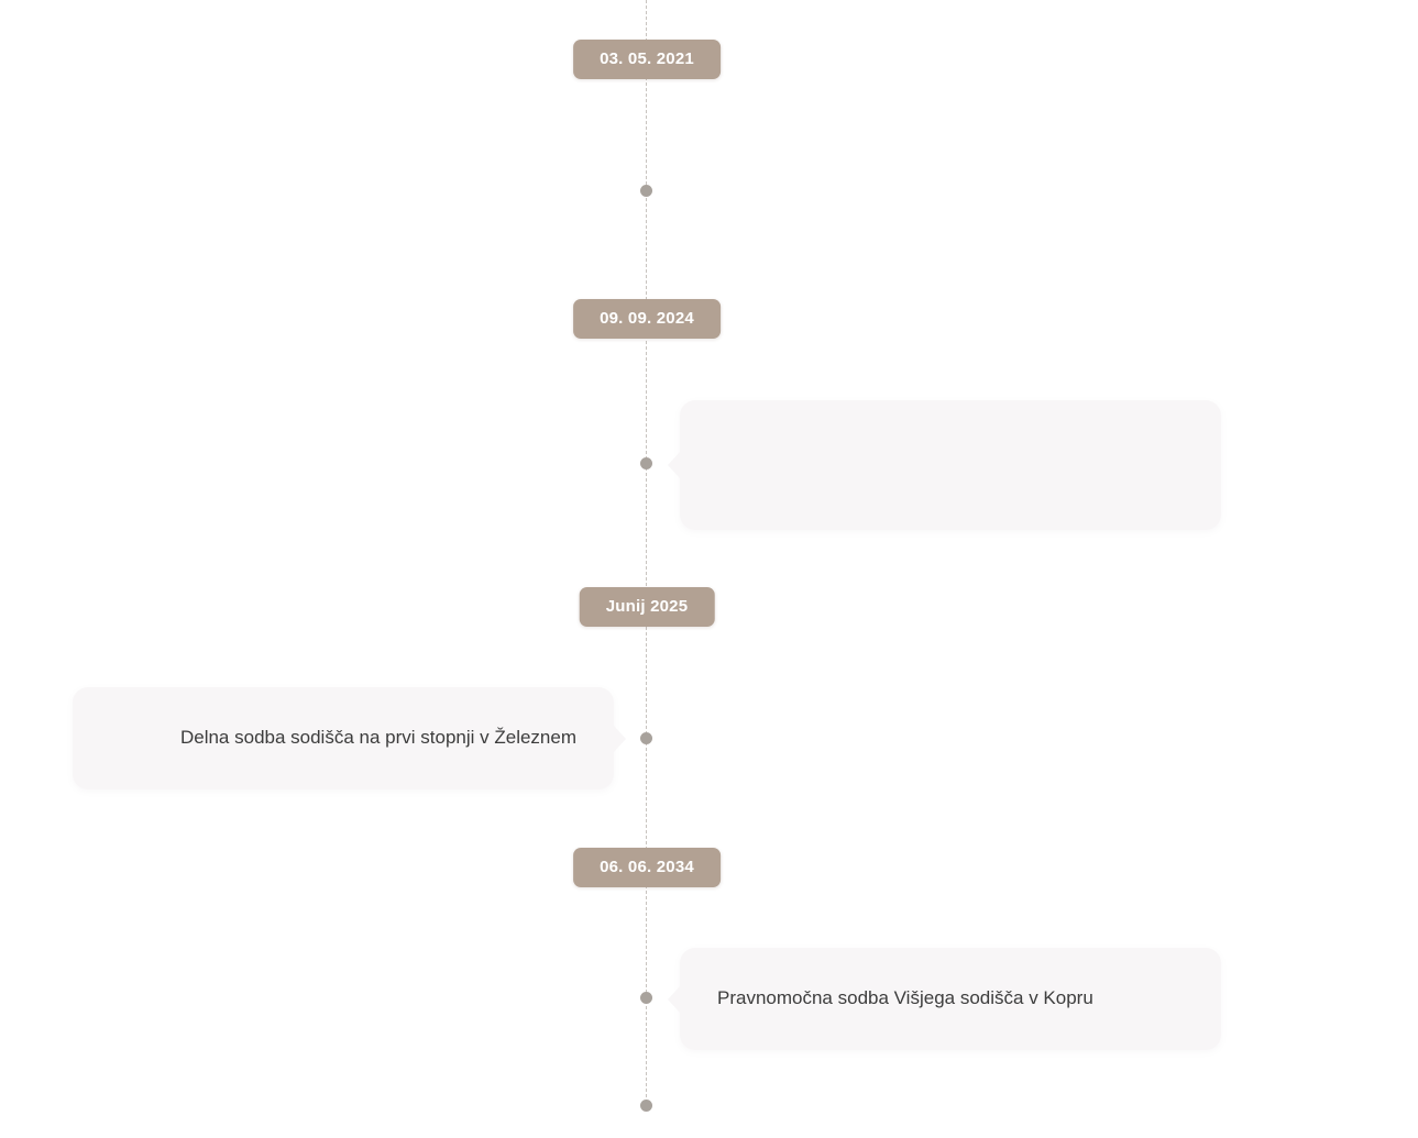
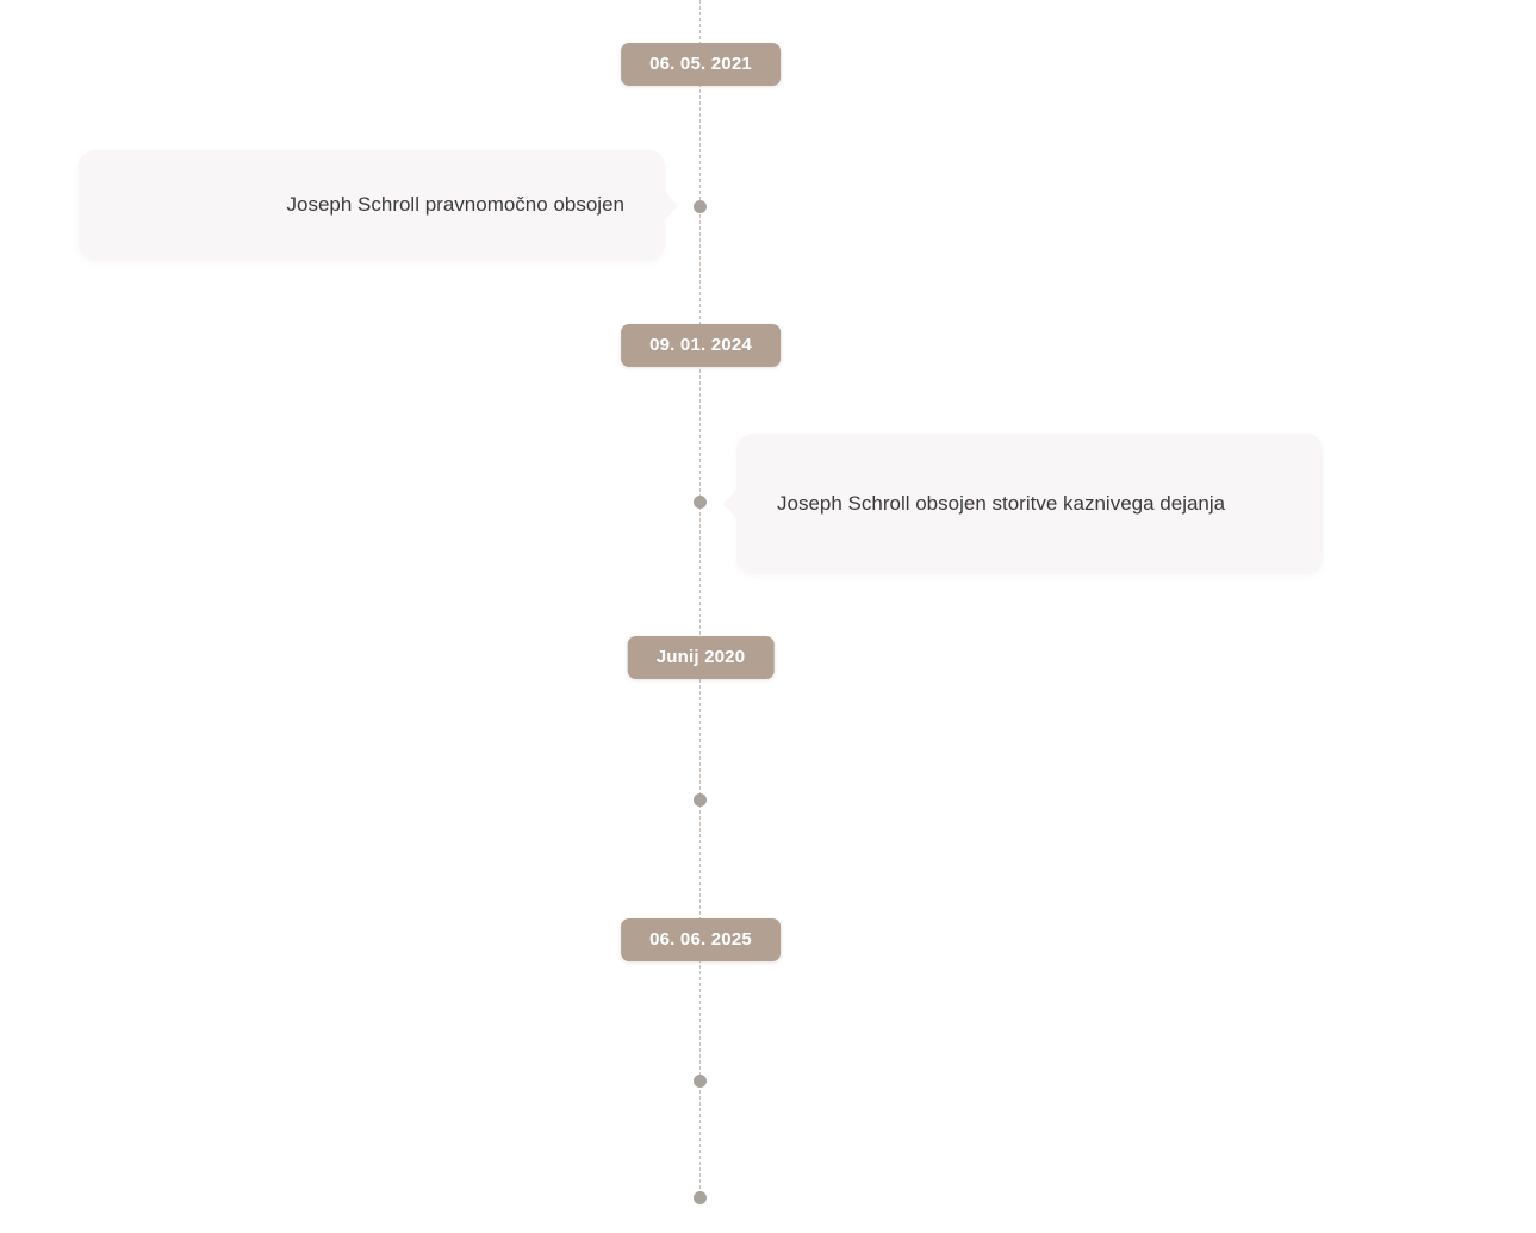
- 03. 05. 2021
+ 06. 05. 2021
+ Joseph Schroll pravnomočno obsojen
- 09. 09. 2024
+ 09. 01. 2024
+ Joseph Schroll obsojen storitve kaznivega dejanja
- Junij 2025
+ Junij 2020
- Delna sodba sodišča na prvi stopnji v Železnem
- 06. 06. 2034
+ 06. 06. 2025
- Pravnomočna sodba Višjega sodišča v Kopru
